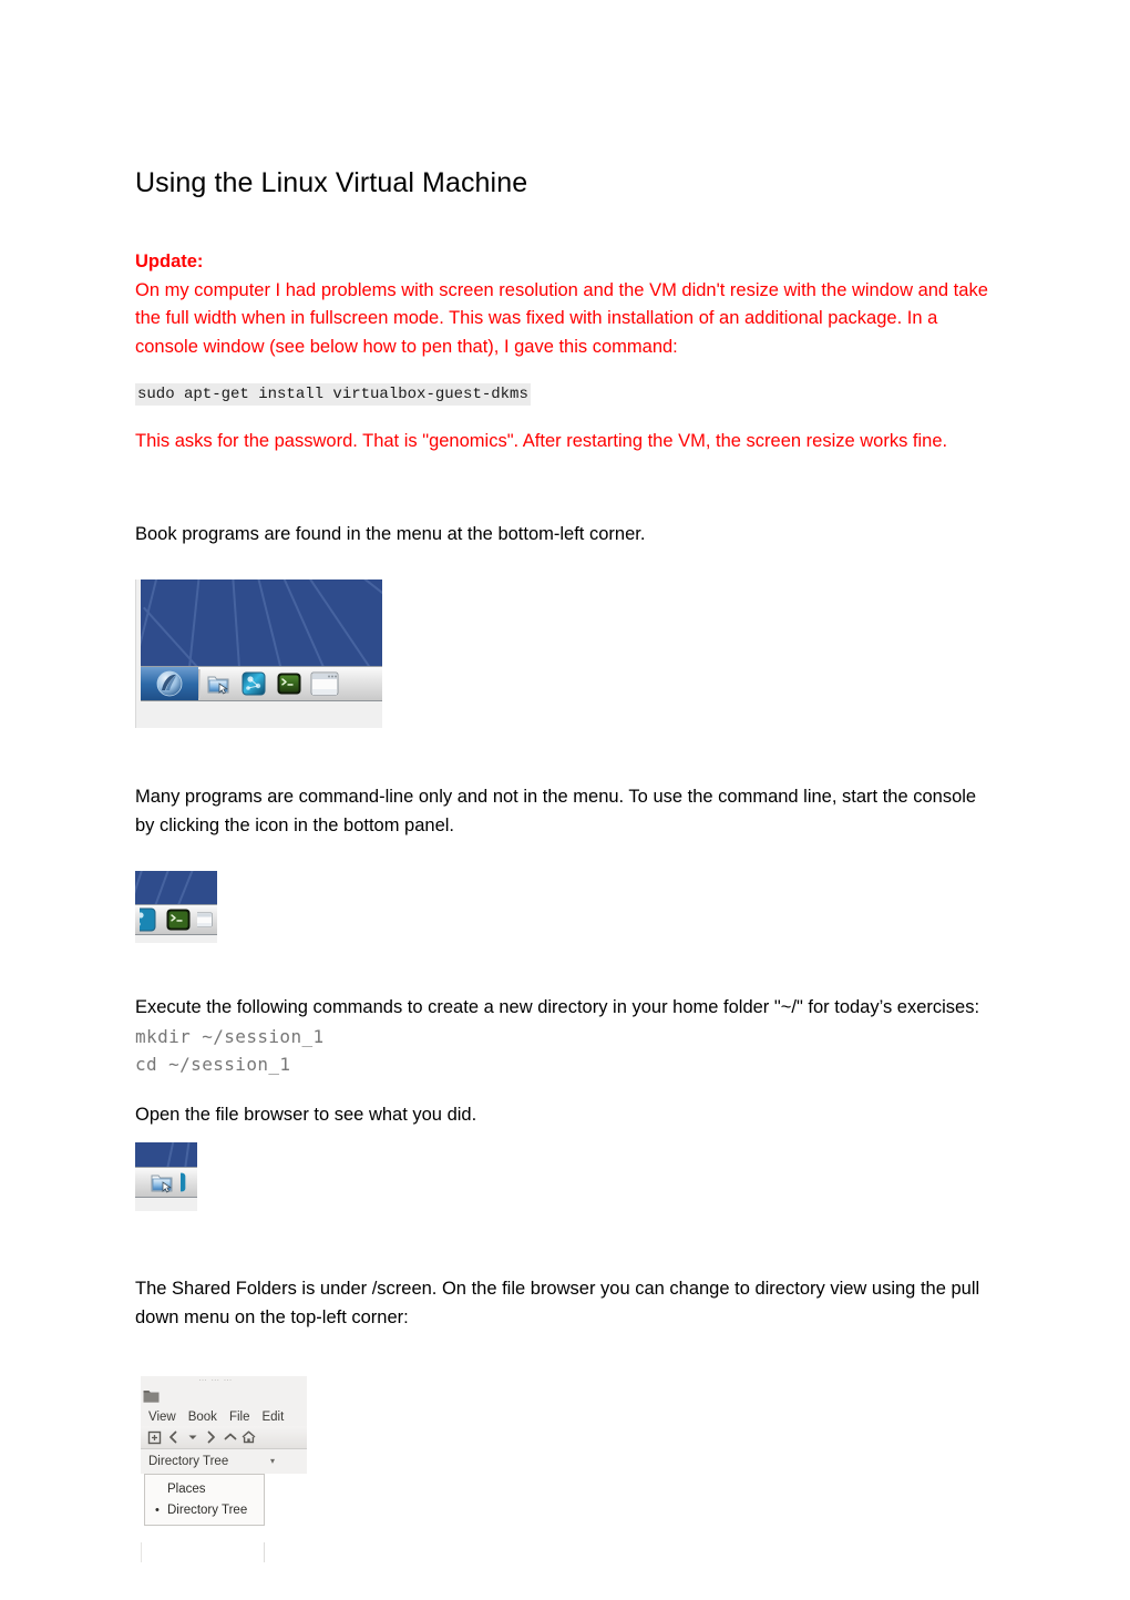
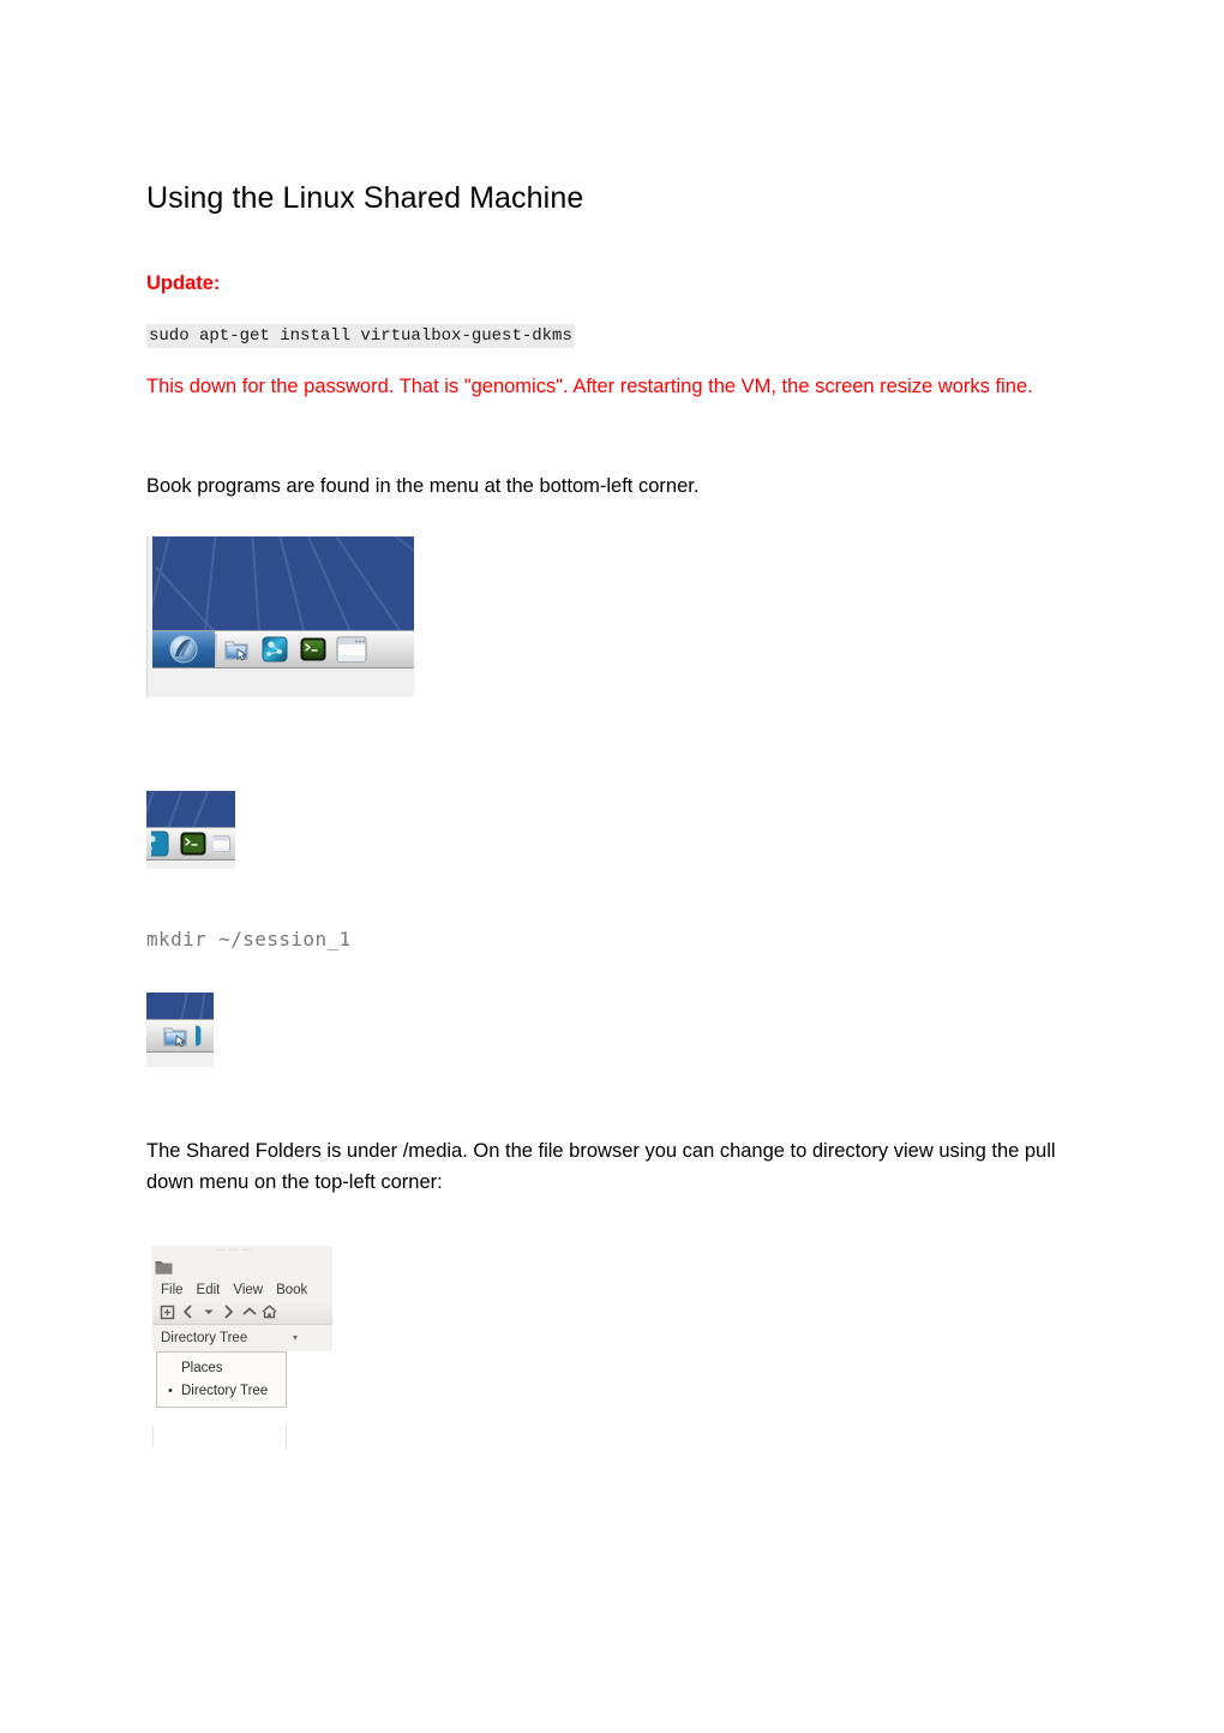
- Using the Linux Virtual Machine
+ Using the Linux Shared Machine
  Update:
- On my computer I had problems with screen resolution and the VM didn't resize with the window and take the full width when in fullscreen mode. This was fixed with installation of an additional package. In a console window (see below how to pen that), I gave this command:
  sudo apt-get install virtualbox-guest-dkms
- This asks for the password. That is "genomics". After restarting the VM, the screen resize works fine.
+ This down for the password. That is "genomics". After restarting the VM, the screen resize works fine.
  Book programs are found in the menu at the bottom-left corner.
- Many programs are command-line only and not in the menu. To use the command line, start the console by clicking the icon in the bottom panel.
- Execute the following commands to create a new directory in your home folder "~/" for today’s exercises:
  mkdir ~/session_1
- cd ~/session_1
- Open the file browser to see what you did.
- The Shared Folders is under /screen. On the file browser you can change to directory view using the pull down menu on the top-left corner:
+ The Shared Folders is under /media. On the file browser you can change to directory view using the pull down menu on the top-left corner:
  … … …
- View
+ File
- Book
+ Edit
- File
+ View
- Edit
+ Book
  Directory Tree
  ▾
  Places
  Directory Tree
